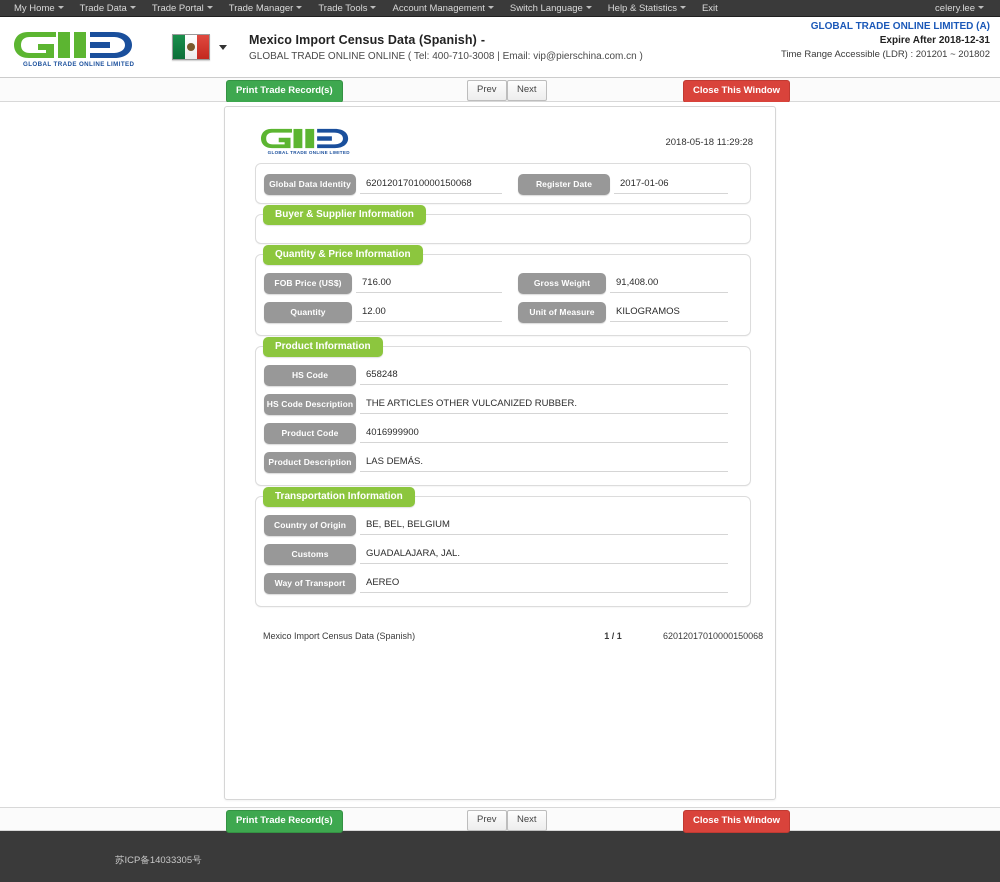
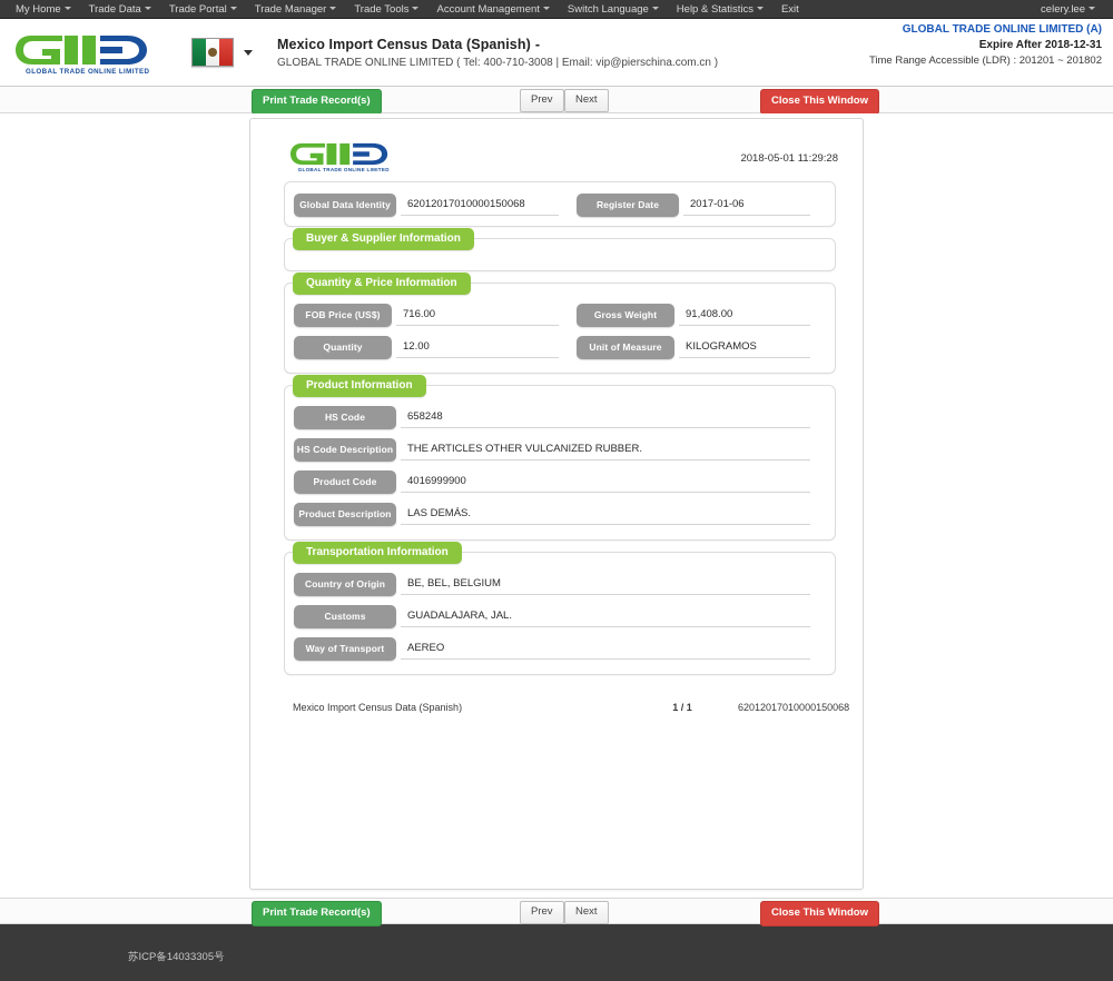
  My Home
  Trade Data
  Trade Portal
  Trade Manager
  Trade Tools
  Account Management
  Switch Language
  Help & Statistics
  Exit
  celery.lee
  Mexico Import Census Data (Spanish) -
- GLOBAL TRADE ONLINE ONLINE ( Tel: 400-710-3008 | Email: vip@pierschina.com.cn )
+ GLOBAL TRADE ONLINE LIMITED ( Tel: 400-710-3008 | Email: vip@pierschina.com.cn )
  GLOBAL TRADE ONLINE LIMITED (A)
  Expire After 2018-12-31
  Time Range Accessible (LDR) : 201201 ~ 201802
  Print Trade Record(s)
  Prev
  Next
  Close This Window
- 2018-05-18 11:29:28
+ 2018-05-01 11:29:28
  Global Data Identity
  62012017010000150068
  Register Date
  2017-01-06
  Buyer & Supplier Information
  Quantity & Price Information
  FOB Price (US$)
  716.00
  Gross Weight
  91,408.00
  Quantity
  12.00
  Unit of Measure
  KILOGRAMOS
  Product Information
  HS Code
  658248
  HS Code Description
  THE ARTICLES OTHER VULCANIZED RUBBER.
  Product Code
  4016999900
  Product Description
  LAS DEMÁS.
  Transportation Information
  Country of Origin
  BE, BEL, BELGIUM
  Customs
  GUADALAJARA, JAL.
  Way of Transport
  AEREO
  Mexico Import Census Data (Spanish)
  1 / 1
  62012017010000150068
  Print Trade Record(s)
  Prev
  Next
  Close This Window
  苏ICP备14033305号
